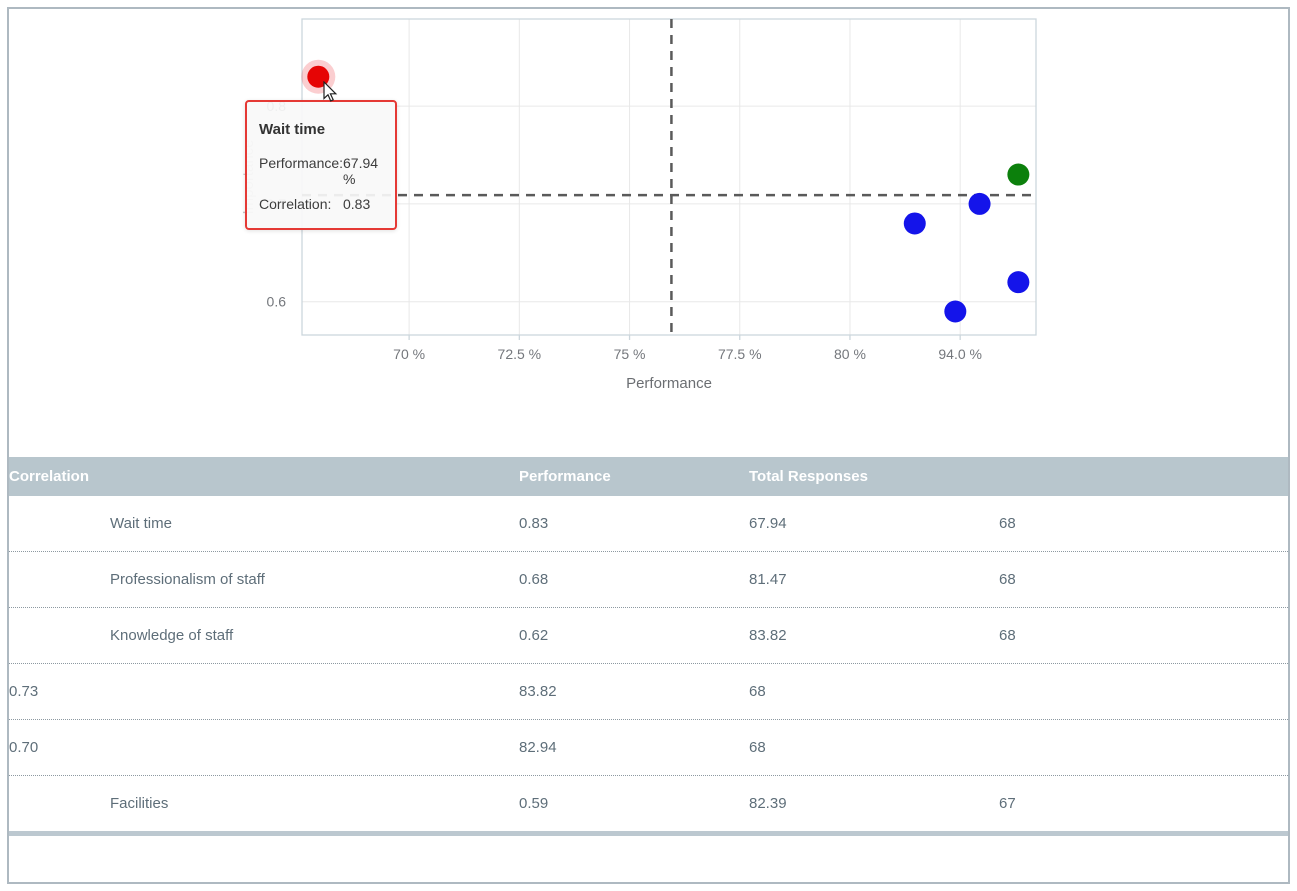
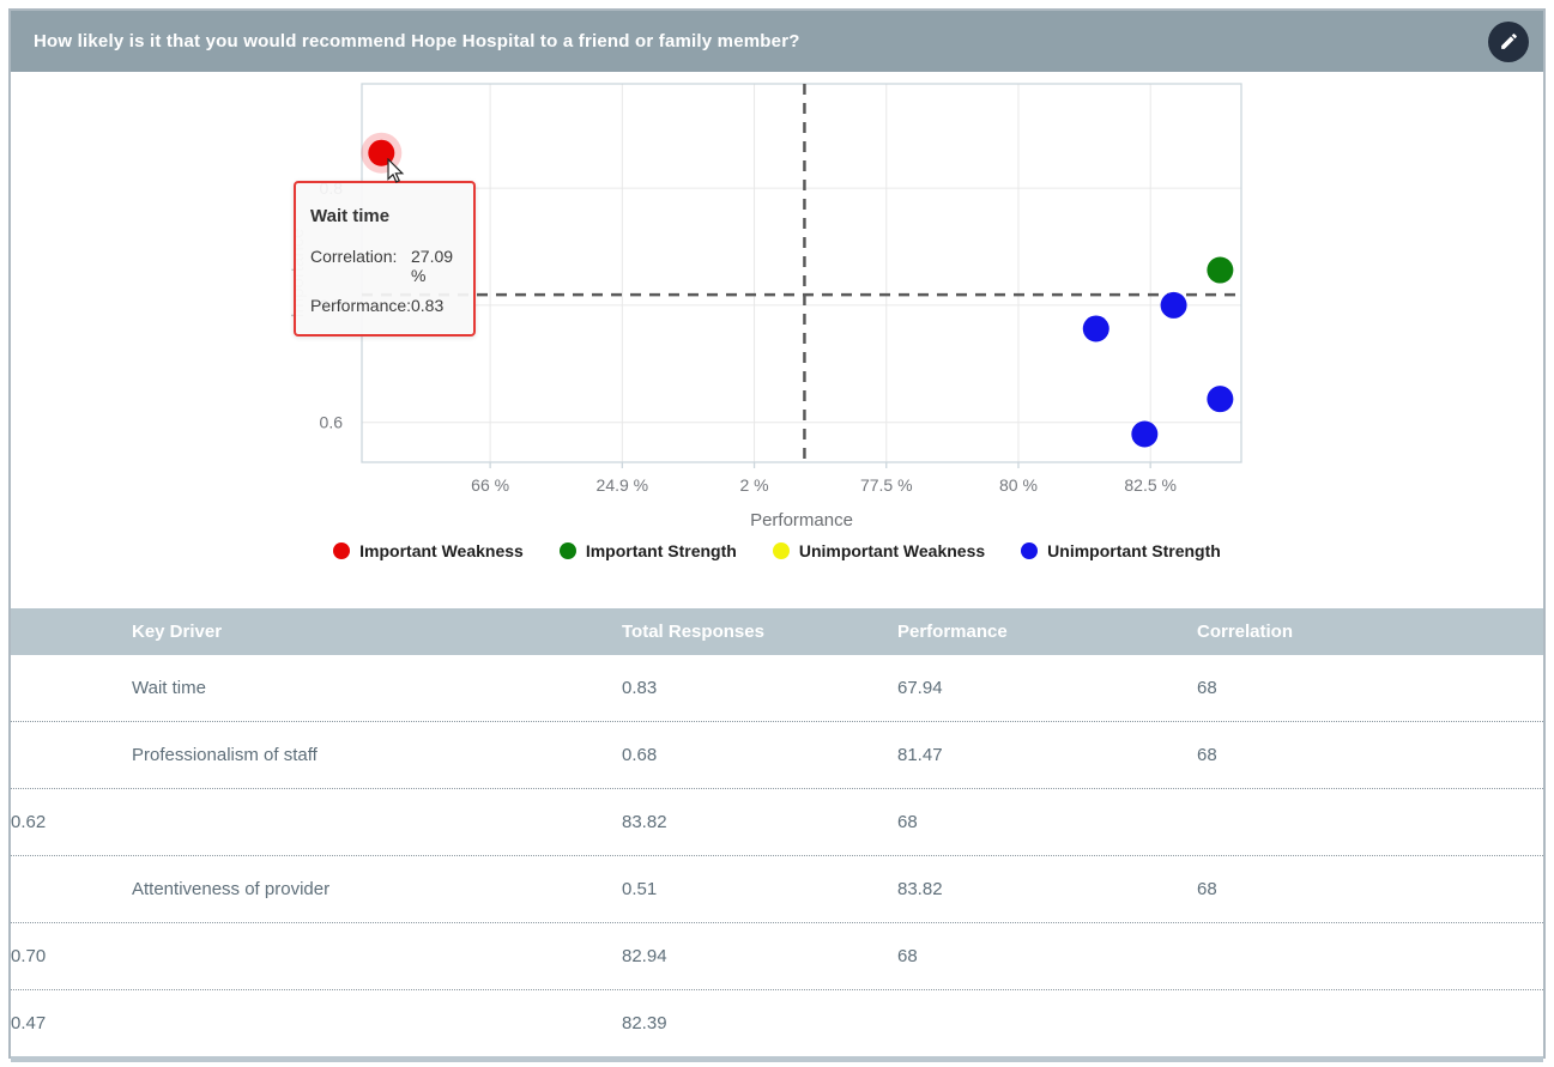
+ How likely is it that you would recommend Hope Hospital to a friend or family member?
- 70 %
+ 66 %
- 72.5 %
+ 24.9 %
- 75 %
+ 2 %
  77.5 %
  80 %
- 94.0 %
+ 82.5 %
  0.6
  Performance
  Wait time
- Performance:
+ Correlation:
- 67.94 %
+ 27.09 %
- Correlation:
+ Performance:
  0.83
+ Important Weakness
+ Important Strength
+ Unimportant Weakness
+ Unimportant Strength
+ Key Driver
- Correlation
+ Total Responses
  Performance
- Total Responses
+ Correlation
  Wait time
  0.83
  67.94
  68
  Professionalism of staff
  0.68
  81.47
  68
- Knowledge of staff
  0.62
  83.82
  68
+ Attentiveness of provider
- 0.73
+ 0.51
  83.82
  68
  0.70
  82.94
  68
- Facilities
- 0.59
+ 0.47
  82.39
- 67
